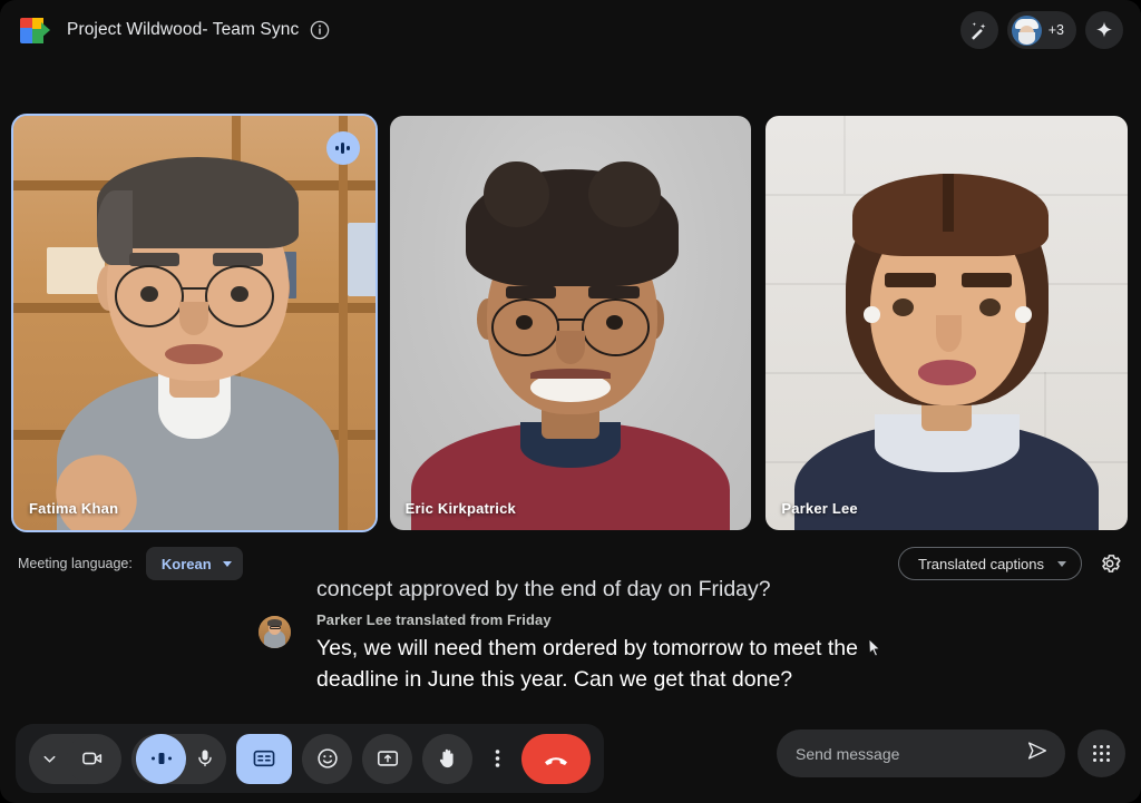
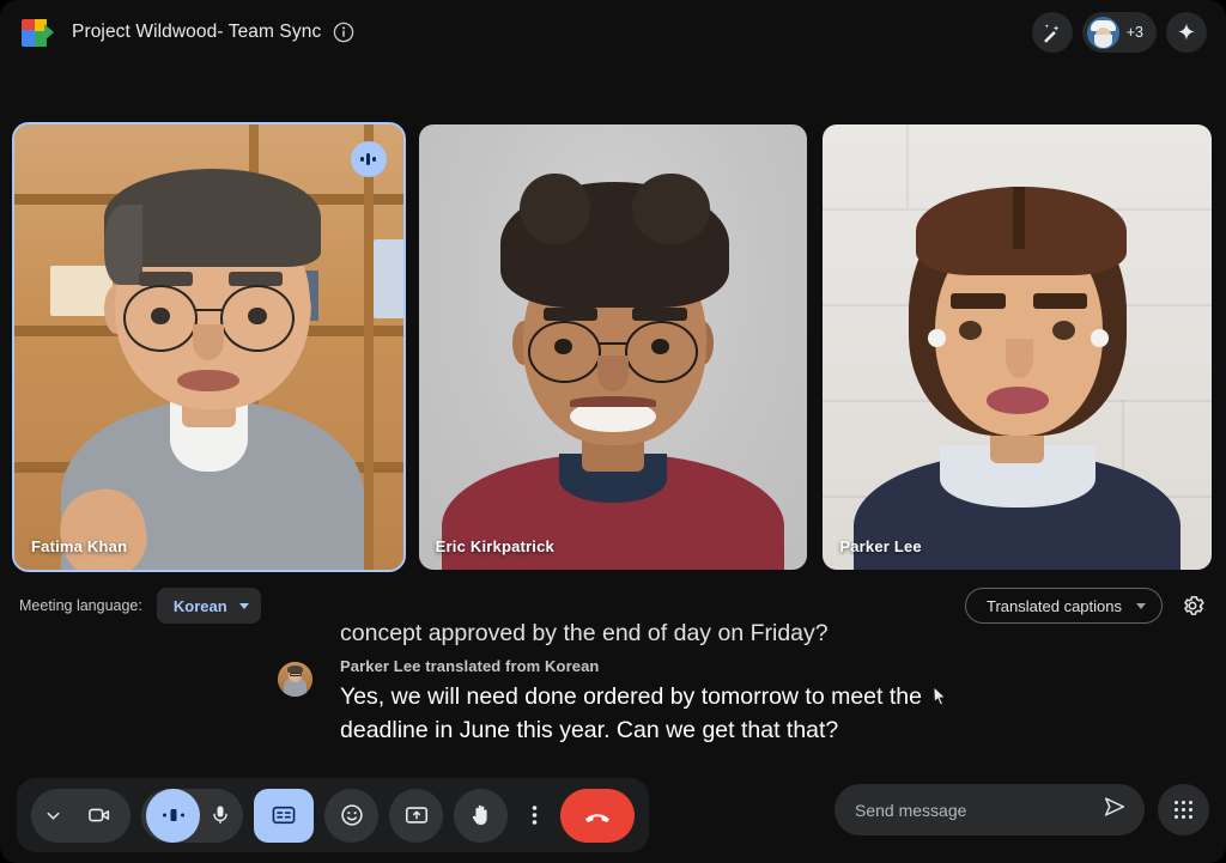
  Project Wildwood- Team Sync
  +3
  Fatima Khan
  Eric Kirkpatrick
  Parker Lee
  Meeting language:
  Korean
  Translated captions
  concept approved by the end of day on Friday?
- Parker Lee translated from Friday
+ Parker Lee translated from Korean
- Yes, we will need them ordered by tomorrow to meet the
+ Yes, we will need done ordered by tomorrow to meet the
- deadline in June this year. Can we get that done?
+ deadline in June this year. Can we get that that?
  Send message
